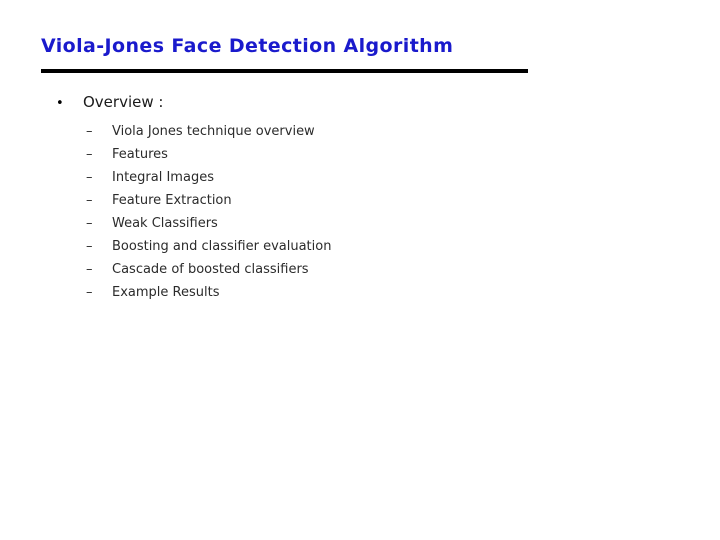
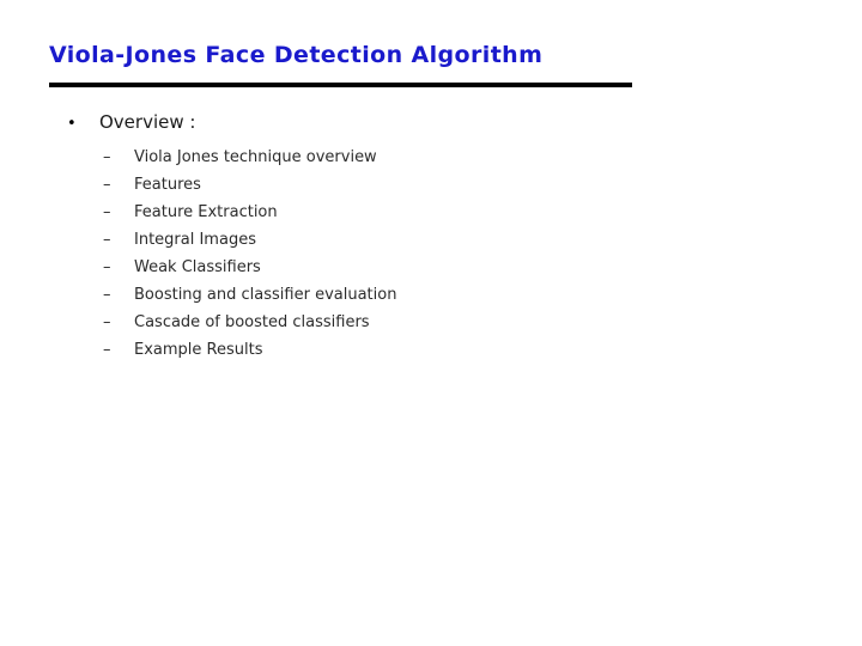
  Viola-Jones Face Detection Algorithm
  •
  Overview :
  –
  Viola Jones technique overview
  –
  Features
  –
- Integral Images
+ Feature Extraction
  –
- Feature Extraction
+ Integral Images
  –
  Weak Classifiers
  –
  Boosting and classifier evaluation
  –
  Cascade of boosted classifiers
  –
  Example Results
